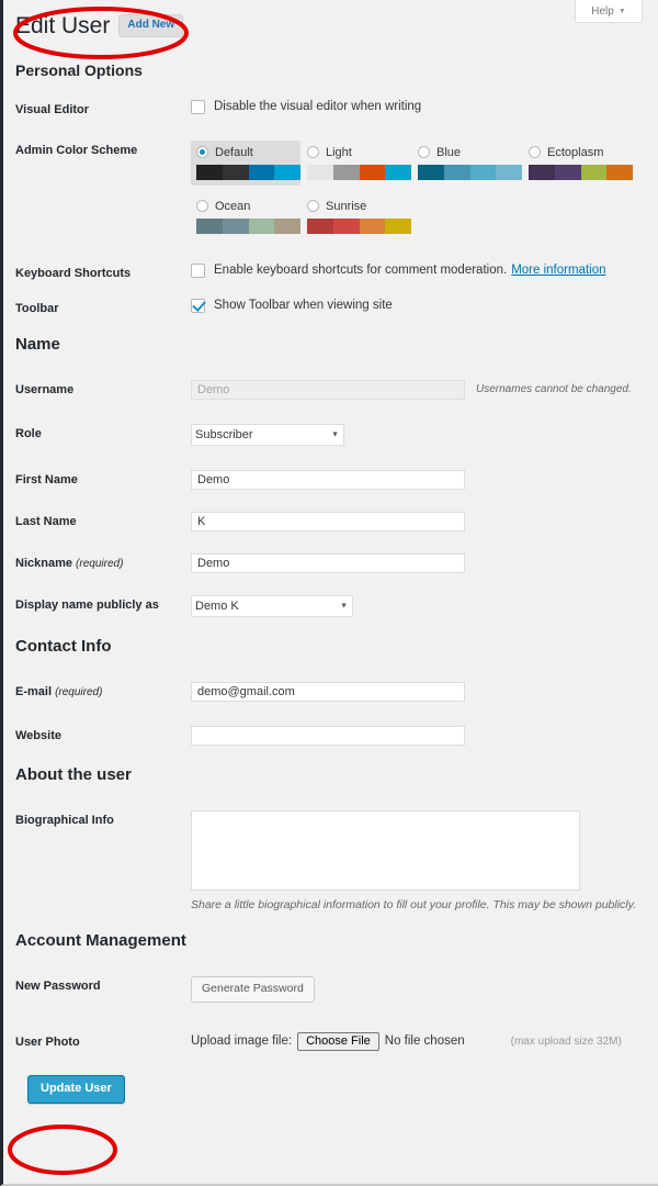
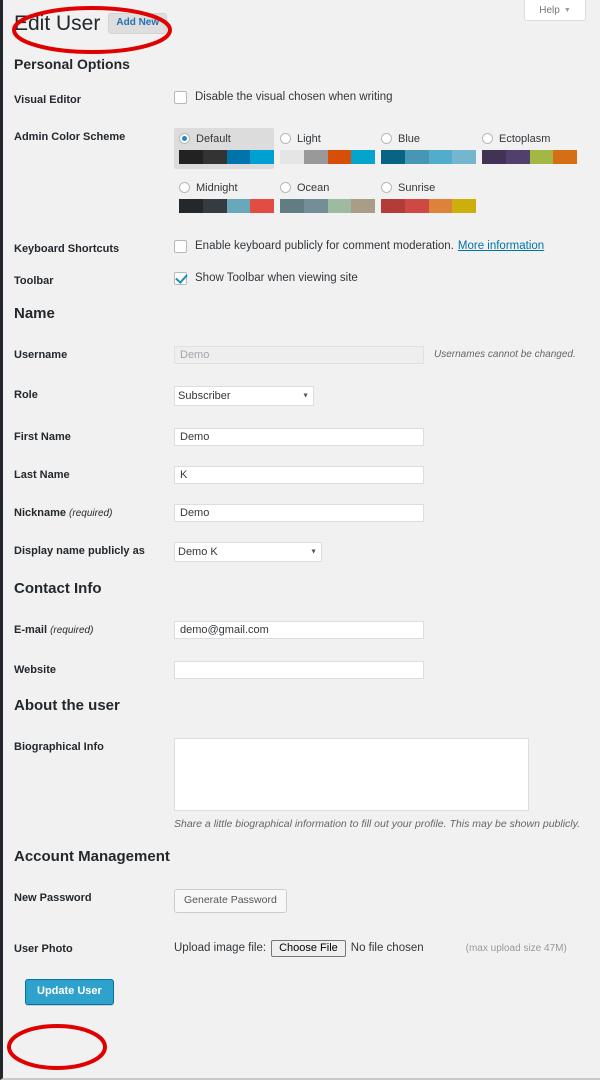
  Help
  Edit User
  Add New
  Personal Options
  Visual Editor
- Disable the visual editor when writing
+ Disable the visual chosen when writing
  Admin Color Scheme
  Default
  Light
  Blue
  Ectoplasm
+ Midnight
  Ocean
  Sunrise
  Keyboard Shortcuts
- Enable keyboard shortcuts for comment moderation.
+ Enable keyboard publicly for comment moderation.
  More information
  Toolbar
  Show Toolbar when viewing site
  Name
  Username
  Demo
  Usernames cannot be changed.
  Role
  Subscriber
  First Name
  Demo
  Last Name
  K
  Nickname (required)
  Demo
  Display name publicly as
  Demo K
  Contact Info
  E-mail (required)
  demo@gmail.com
  Website
  About the user
  Biographical Info
  Share a little biographical information to fill out your profile. This may be shown publicly.
  Account Management
  New Password
  Generate Password
  User Photo
  Upload image file:
  Choose File
  No file chosen
- (max upload size 32M)
+ (max upload size 47M)
  Update User
